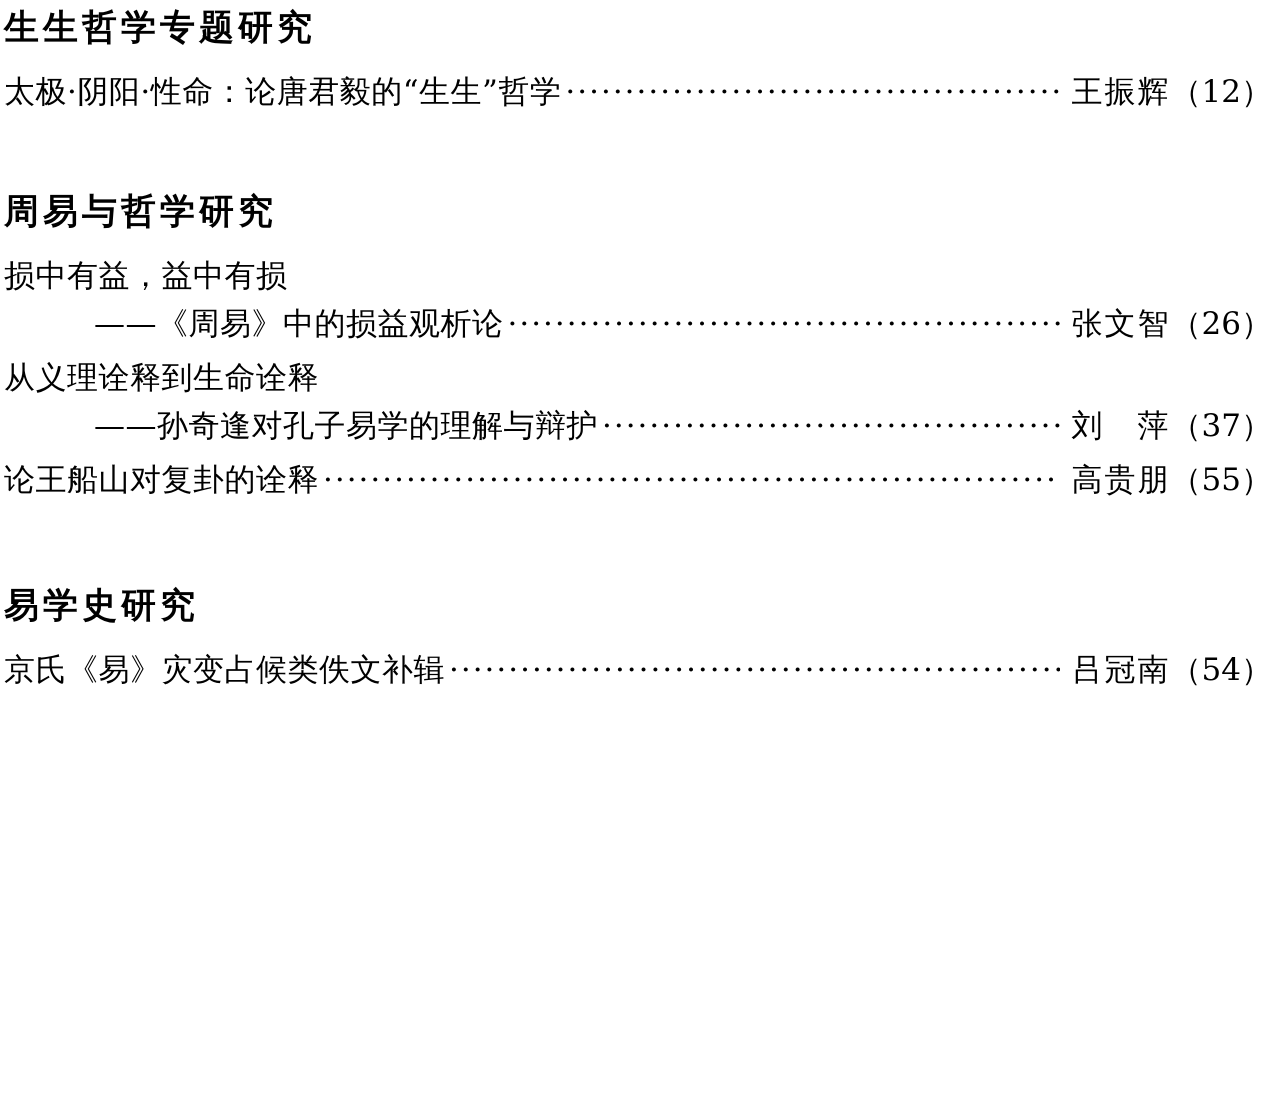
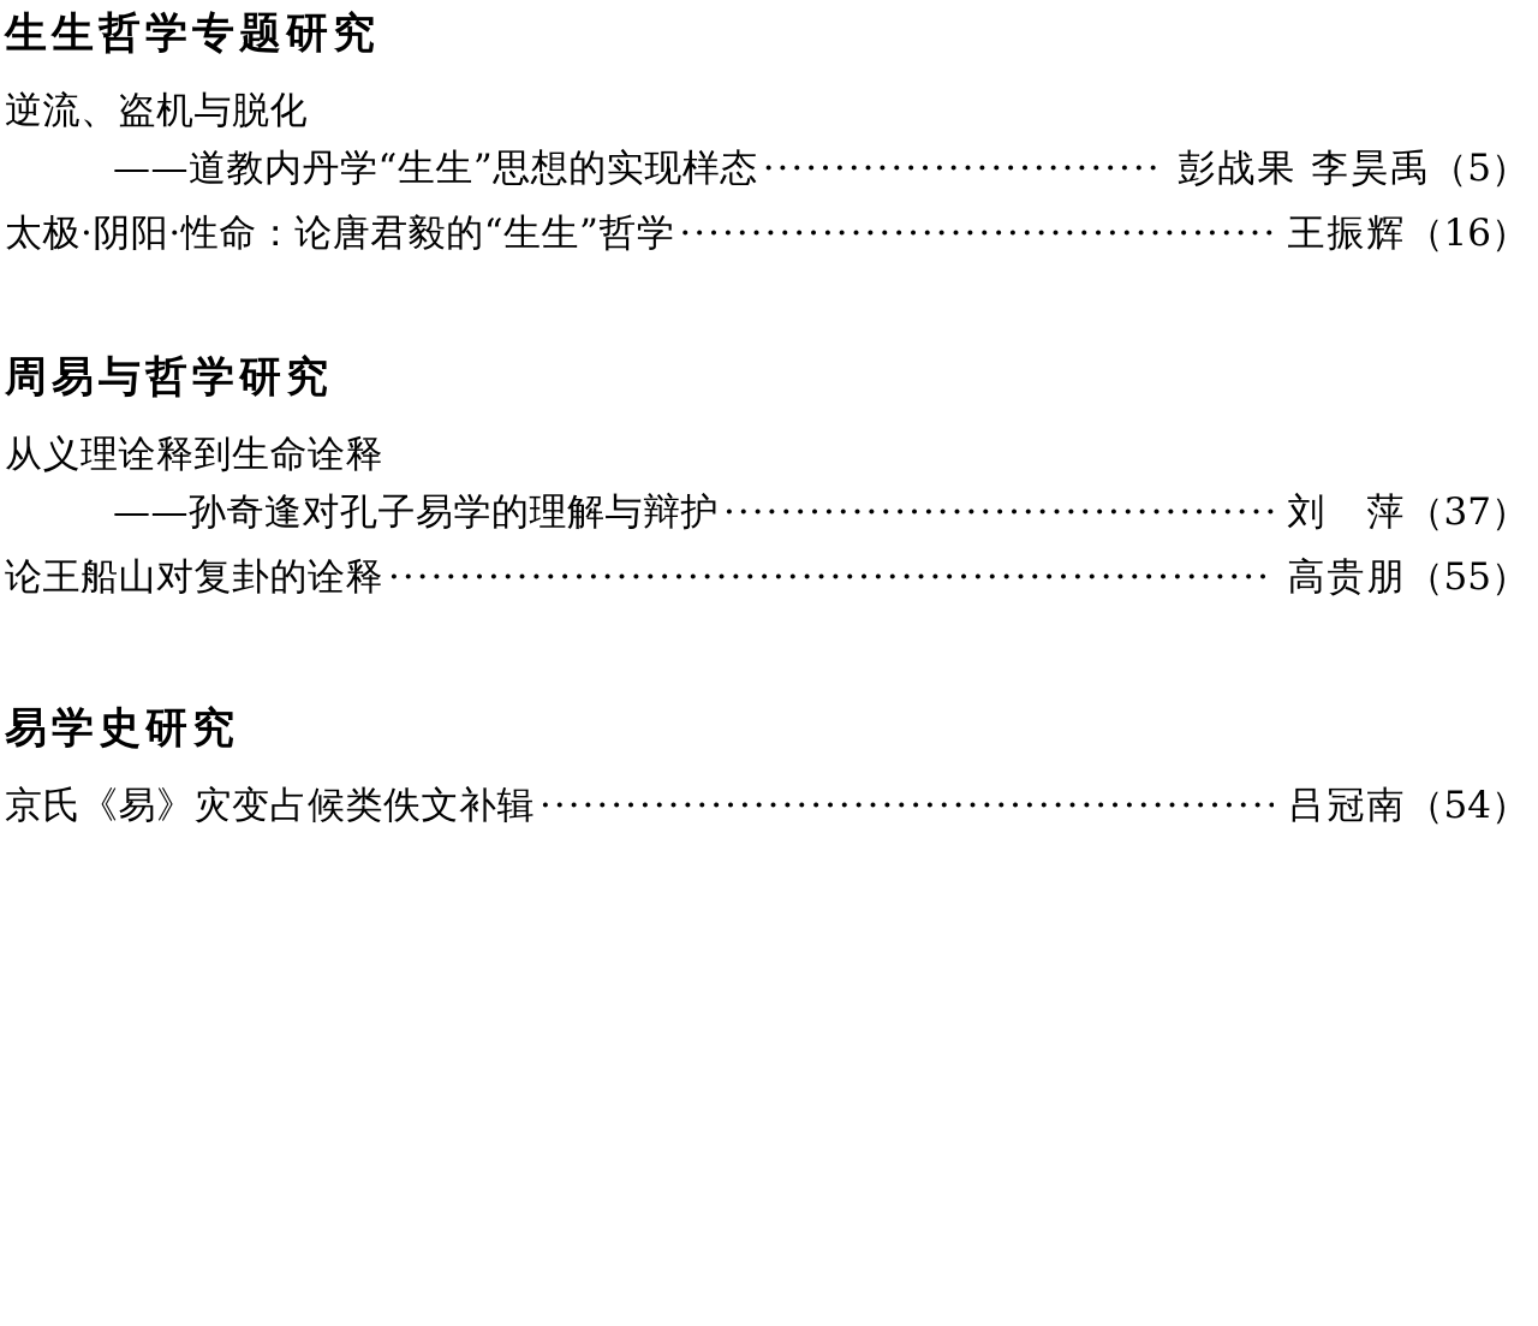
  生生哲学专题研究
+ 逆流、盗机与脱化
+ ——道教内丹学“生生”思想的实现样态
+ 彭战果 李昊禹
+ （5）
  太极·阴阳·性命：论唐君毅的“生生”哲学
  王振辉
- （12）
+ （16）
  周易与哲学研究
- 损中有益，益中有损
- ——《周易》中的损益观析论
- 张文智
- （26）
  从义理诠释到生命诠释
  ——孙奇逢对孔子易学的理解与辩护
  刘 萍
  （37）
  论王船山对复卦的诠释
  高贵朋
  （55）
  易学史研究
  京氏《易》灾变占候类佚文补辑
  吕冠南
  （54）
